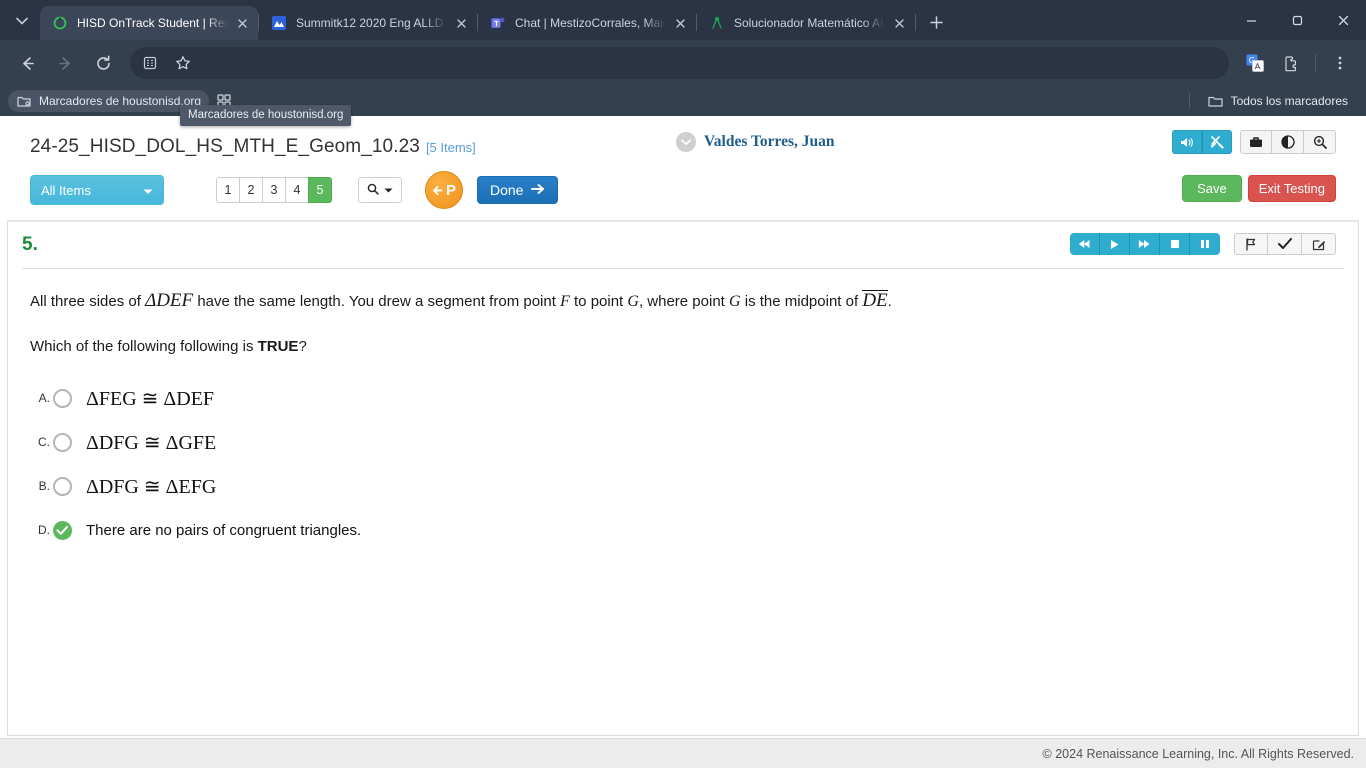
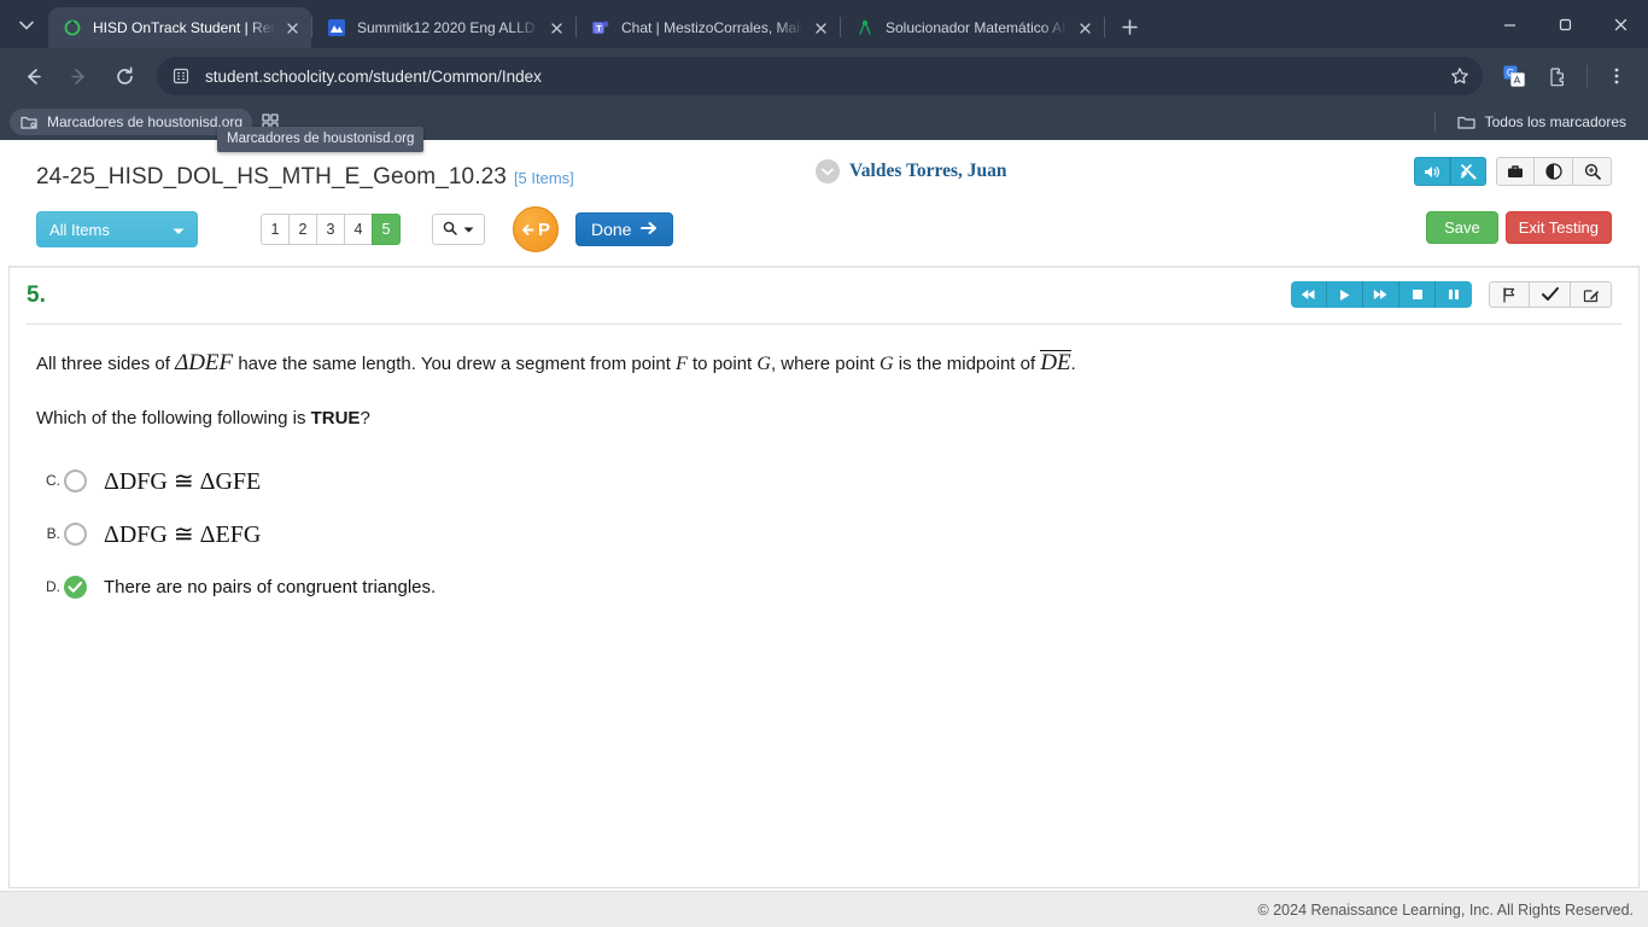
  HISD OnTrack Student | Ren
  Summitk12 2020 Eng ALLD
  Chat | MestizoCorrales, Maic
  Solucionador Matemático AI
+ student.schoolcity.com/student/Common/Index
  G
  Marcadores de houstonisd.org
  Todos los marcadores
  Marcadores de houstonisd.org
  24-25_HISD_DOL_HS_MTH_E_Geom_10.23
  [5 Items]
  Valdes Torres, Juan
  All Items
  1
  2
  3
  4
  5
  P
  Done
  Save
  Exit Testing
  5.
  All three sides of ΔDEF have the same length. You drew a segment from point F to point G, where point G is the midpoint of DE.
  Which of the following following is TRUE?
- A.
- ΔFEG ≅ ΔDEF
  C.
  ΔDFG ≅ ΔGFE
  B.
  ΔDFG ≅ ΔEFG
  D.
  There are no pairs of congruent triangles.
  © 2024 Renaissance Learning, Inc. All Rights Reserved.
